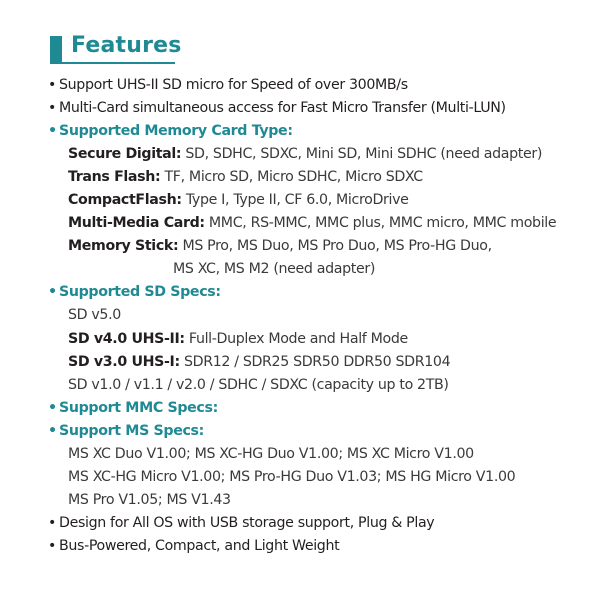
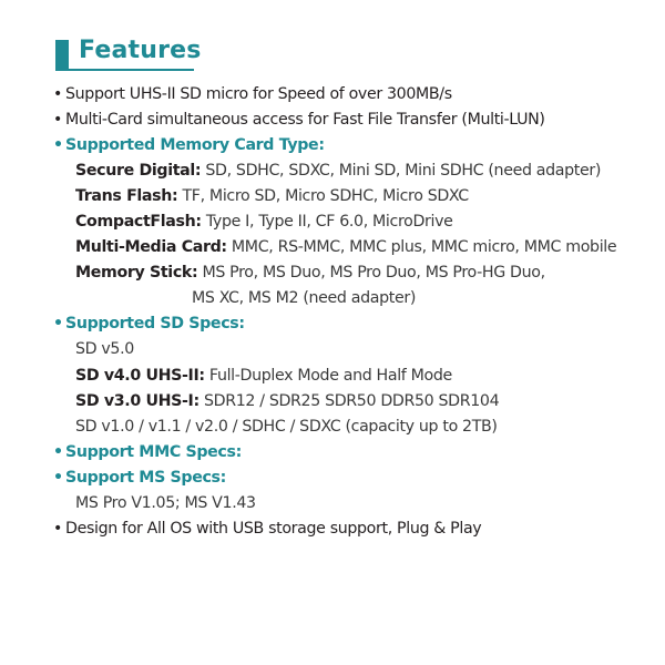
  Features
  • Support UHS-II SD micro for Speed of over 300MB/s
- • Multi-Card simultaneous access for Fast Micro Transfer (Multi-LUN)
+ • Multi-Card simultaneous access for Fast File Transfer (Multi-LUN)
  • Supported Memory Card Type:
  Secure Digital: SD, SDHC, SDXC, Mini SD, Mini SDHC (need adapter)
  Trans Flash: TF, Micro SD, Micro SDHC, Micro SDXC
  CompactFlash: Type I, Type II, CF 6.0, MicroDrive
  Multi-Media Card: MMC, RS-MMC, MMC plus, MMC micro, MMC mobile
  Memory Stick: MS Pro, MS Duo, MS Pro Duo, MS Pro-HG Duo,
  MS XC, MS M2 (need adapter)
  • Supported SD Specs:
  SD v5.0
  SD v4.0 UHS-II: Full-Duplex Mode and Half Mode
  SD v3.0 UHS-I: SDR12 / SDR25 SDR50 DDR50 SDR104
  SD v1.0 / v1.1 / v2.0 / SDHC / SDXC (capacity up to 2TB)
  • Support MMC Specs:
  • Support MS Specs:
- MS XC Duo V1.00; MS XC-HG Duo V1.00; MS XC Micro V1.00
- MS XC-HG Micro V1.00; MS Pro-HG Duo V1.03; MS HG Micro V1.00
  MS Pro V1.05; MS V1.43
  • Design for All OS with USB storage support, Plug & Play
- • Bus-Powered, Compact, and Light Weight
